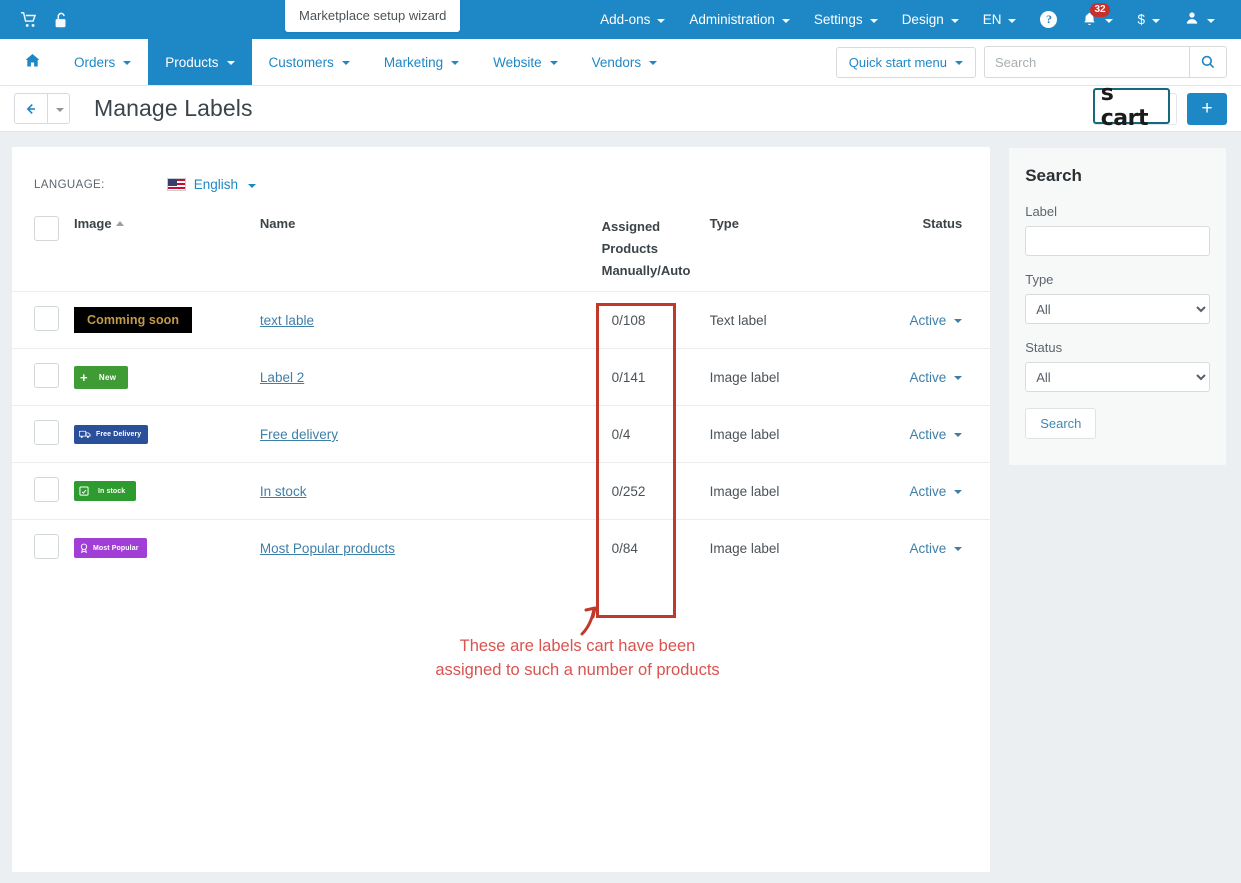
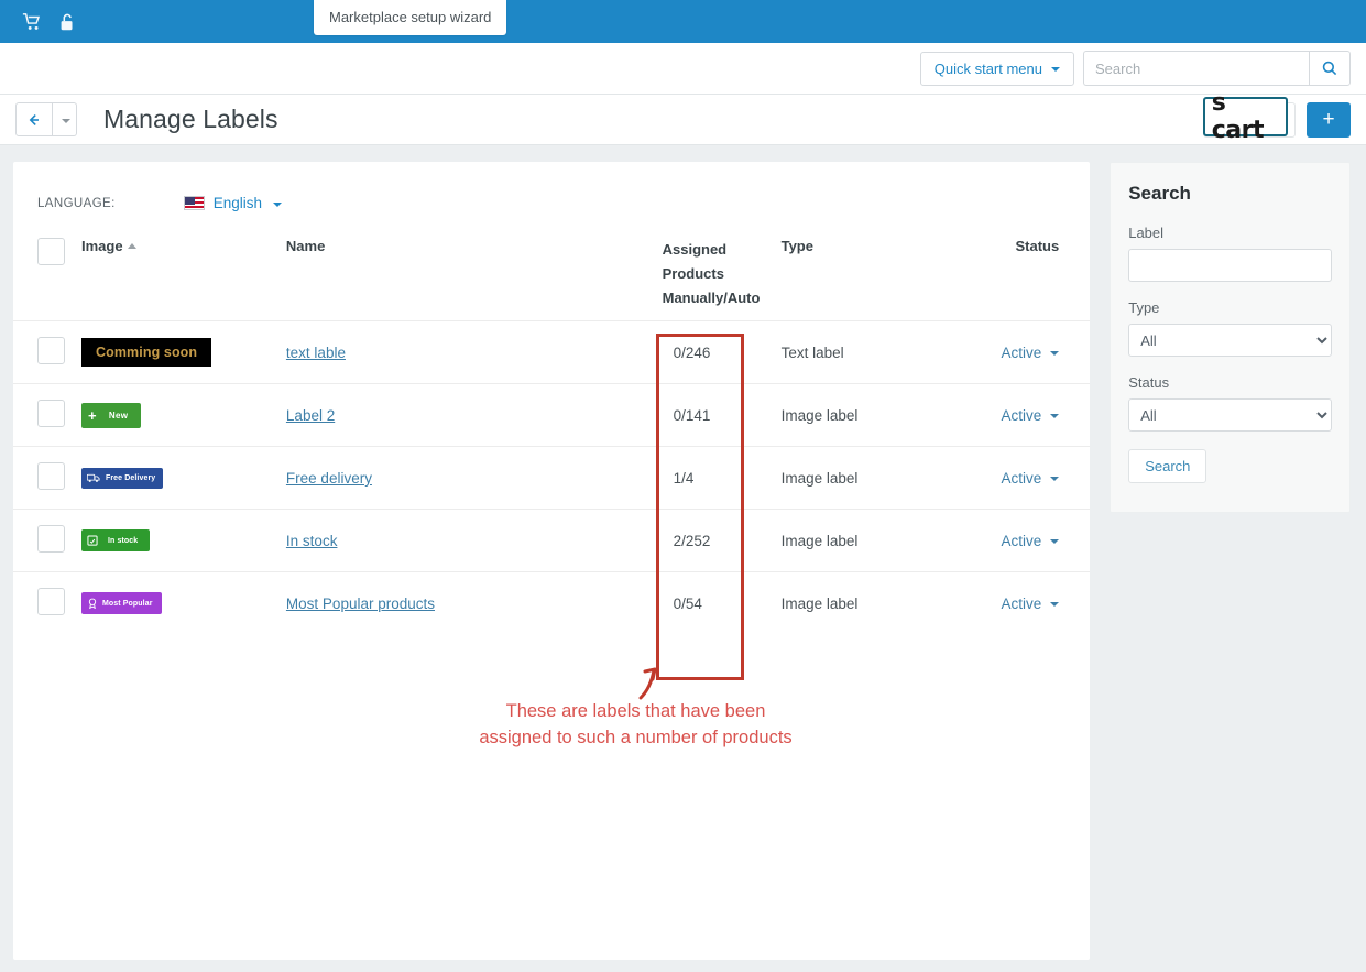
  Marketplace setup wizard
- Add-ons
- Administration
- Settings
- Design
- EN
- ?
- 32
- $
- Orders
- Products
- Customers
- Marketing
- Website
- Vendors
  Quick start menu
  Search
  Manage Labels
  s cart
  +
  LANGUAGE:
  English
  	Image	Name	Assigned Products Manually/Auto	Type	Status
- 	Comming soon	text lable	0/108	Text label	Active
+ 	Comming soon	text lable	0/246	Text label	Active
  	+ New	Label 2	0/141	Image label	Active
- 		Free delivery	0/4	Image label	Active
+ 		Free delivery	1/4	Image label	Active
- 		In stock	0/252	Image label	Active
+ 		In stock	2/252	Image label	Active
- 		Most Popular products	0/84	Image label	Active
+ 		Most Popular products	0/54	Image label	Active
  Search
  Label
  Type
  All
  Status
  All Search
- These are labels cart have been assigned to such a number of products
+ These are labels that have been assigned to such a number of products
